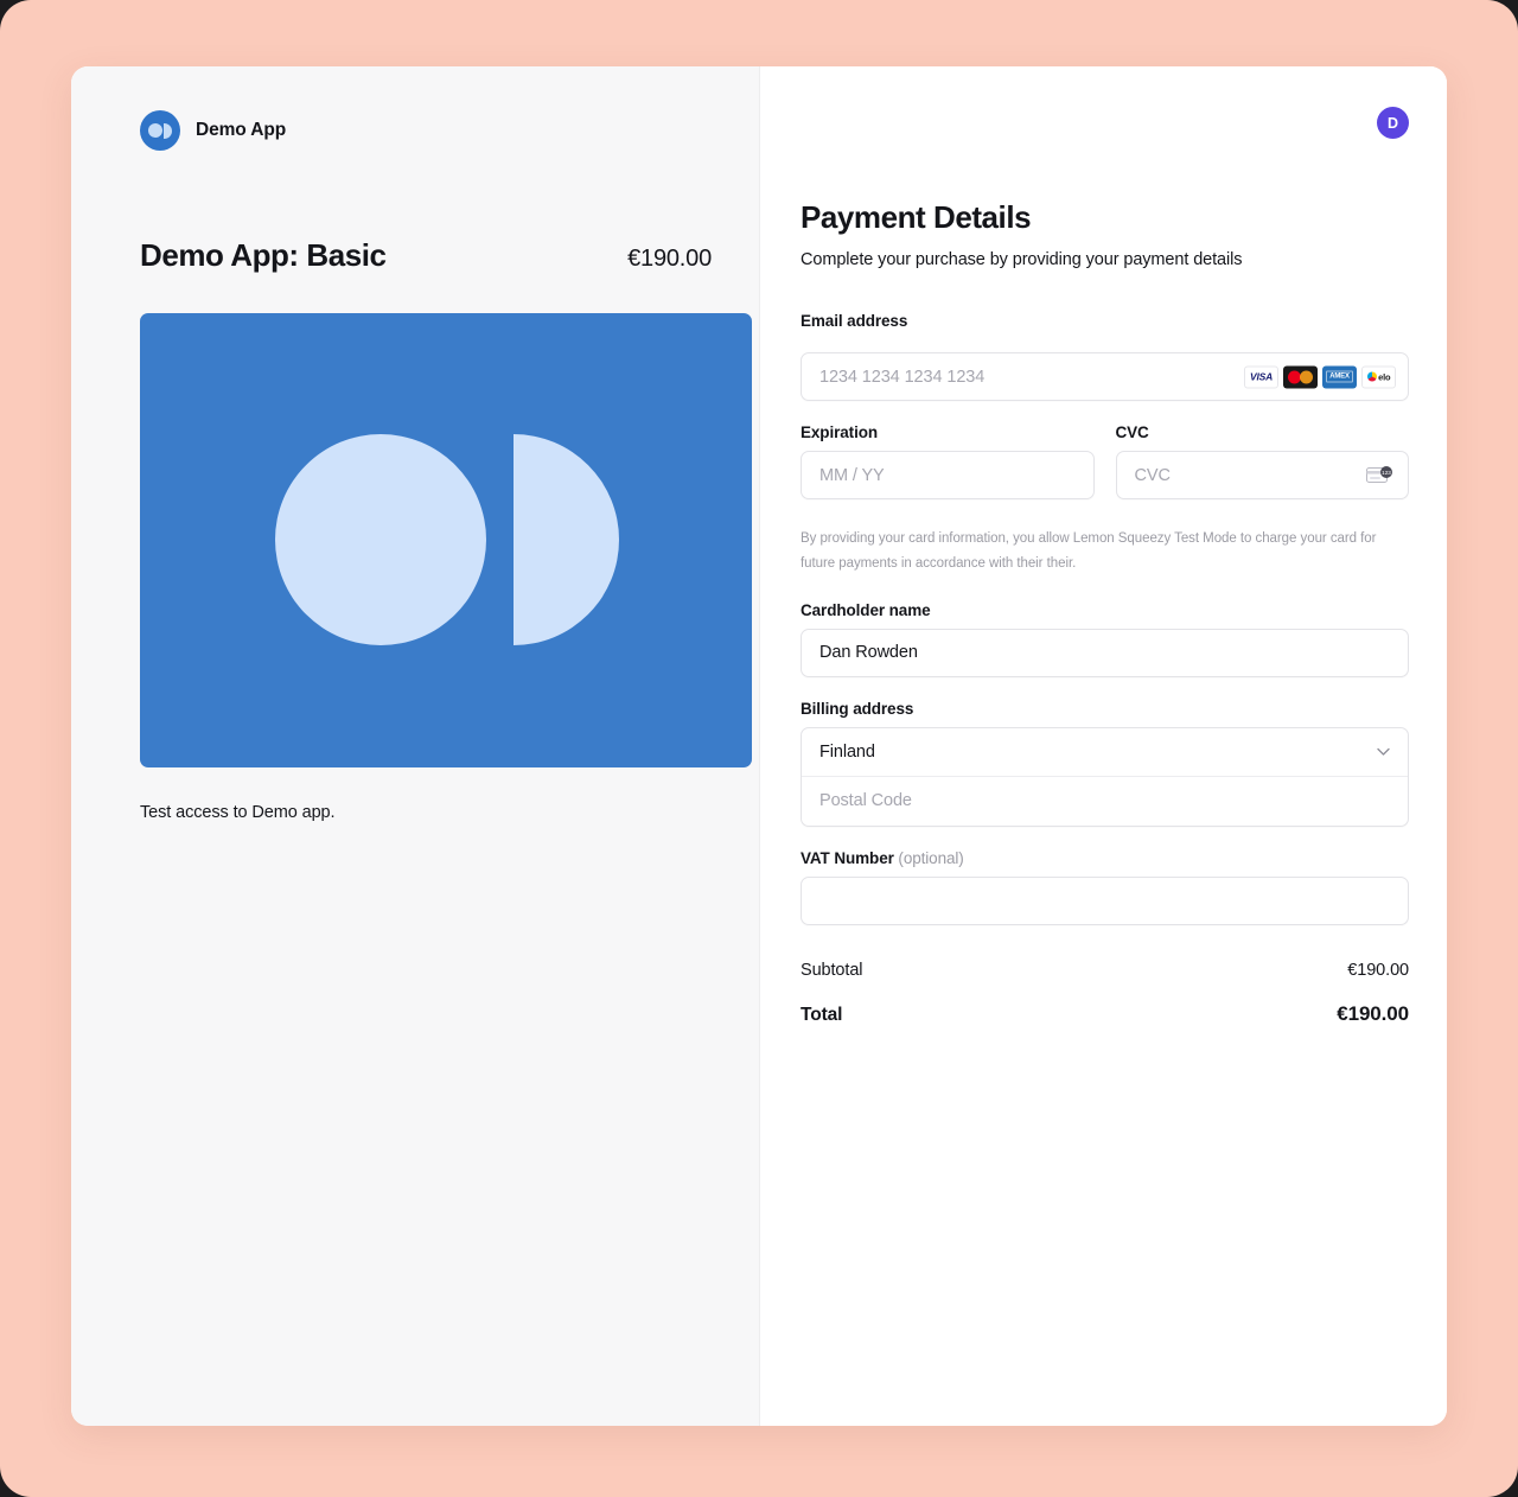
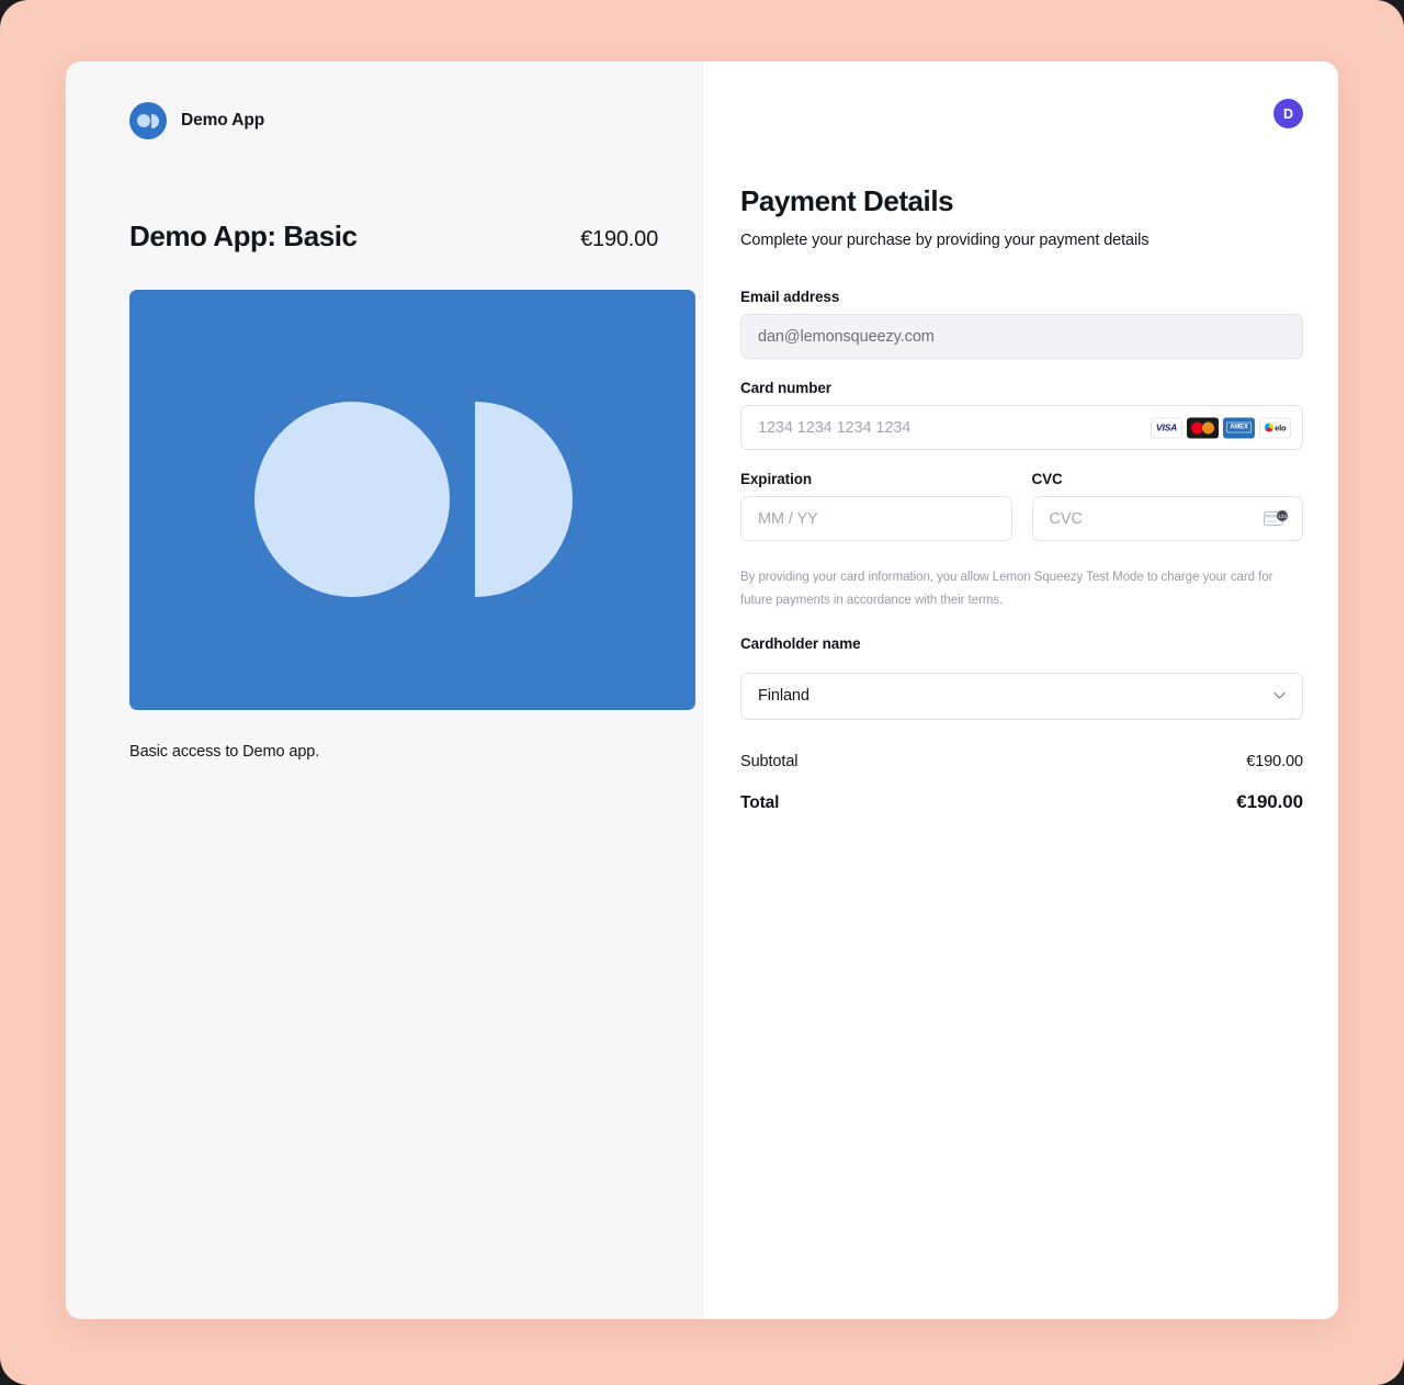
  Demo App
  Demo App: Basic
  €190.00
- Test access to Demo app.
+ Basic access to Demo app.
  D
  Payment Details
  Complete your purchase by providing your payment details
  Email address
+ dan@lemonsqueezy.com
+ Card number
  1234 1234 1234 1234
  VISA
  elo
  Expiration
  MM / YY
  CVC
  CVC
- By providing your card information, you allow Lemon Squeezy Test Mode to charge your card for future payments in accordance with their their.
+ By providing your card information, you allow Lemon Squeezy Test Mode to charge your card for future payments in accordance with their terms.
  Cardholder name
- Dan Rowden
- Billing address
  Finland
- Postal Code
- VAT Number (optional)
  Subtotal
  €190.00
  Total
  €190.00
